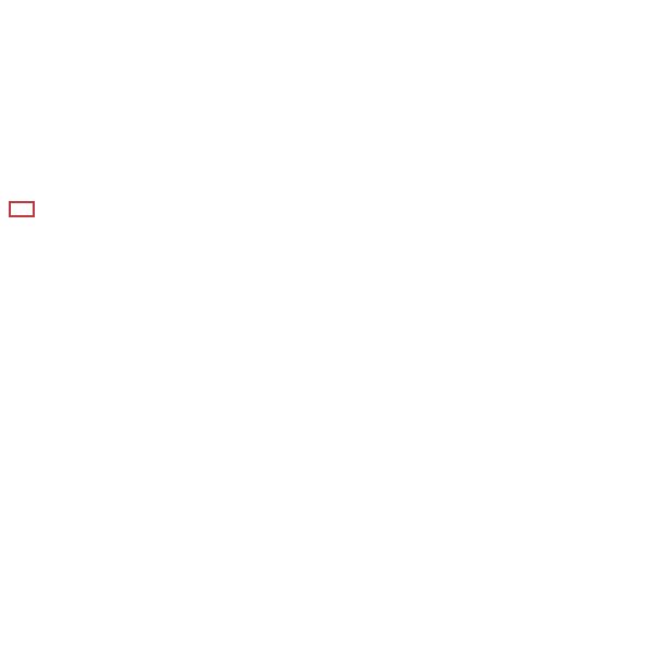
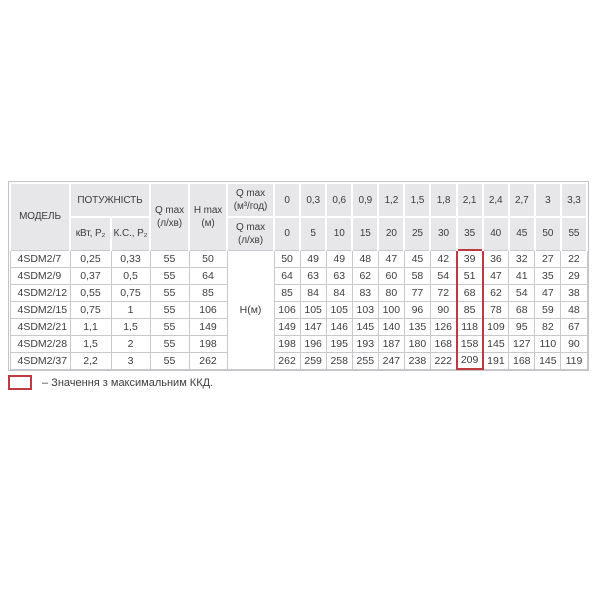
+ МОДЕЛЬ	ПОТУЖНІСТЬ	Q max (л/хв)	H max (м)	Q max (м³/год)	0	0,3	0,6	0,9	1,2	1,5	1,8	2,1	2,4	2,7	3	3,3
+ кВт, Р₂	К.С., Р₂	Q max (л/хв)	0	5	10	15	20	25	30	35	40	45	50	55
+ 4SDM2/7	0,25	0,33	55	50	Н(м)	50	49	49	48	47	45	42	39	36	32	27	22
+ 4SDM2/9	0,37	0,5	55	64	64	63	63	62	60	58	54	51	47	41	35	29
+ 4SDM2/12	0,55	0,75	55	85	85	84	84	83	80	77	72	68	62	54	47	38
+ 4SDM2/15	0,75	1	55	106	106	105	105	103	100	96	90	85	78	68	59	48
+ 4SDM2/21	1,1	1,5	55	149	149	147	146	145	140	135	126	118	109	95	82	67
+ 4SDM2/28	1,5	2	55	198	198	196	195	193	187	180	168	158	145	127	110	90
+ 4SDM2/37	2,2	3	55	262	262	259	258	255	247	238	222	209	191	168	145	119
+ – Значення з максимальним ККД.
